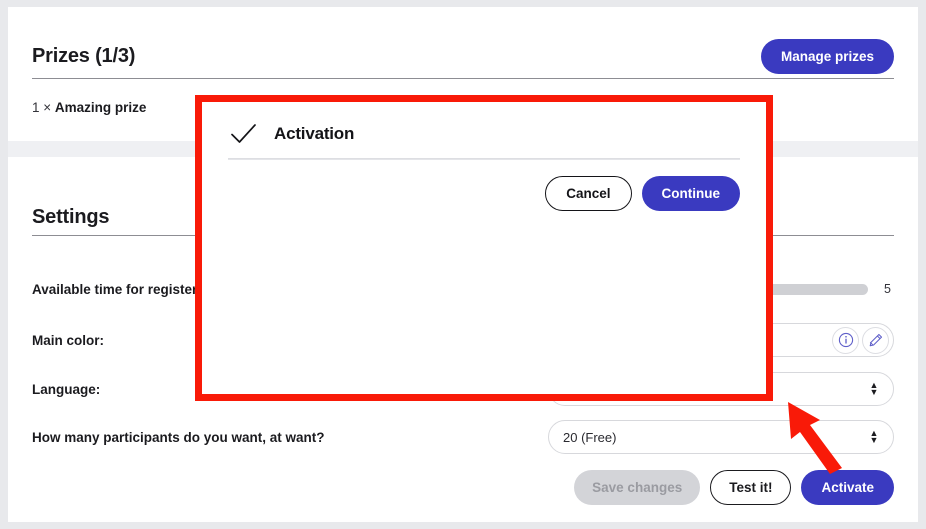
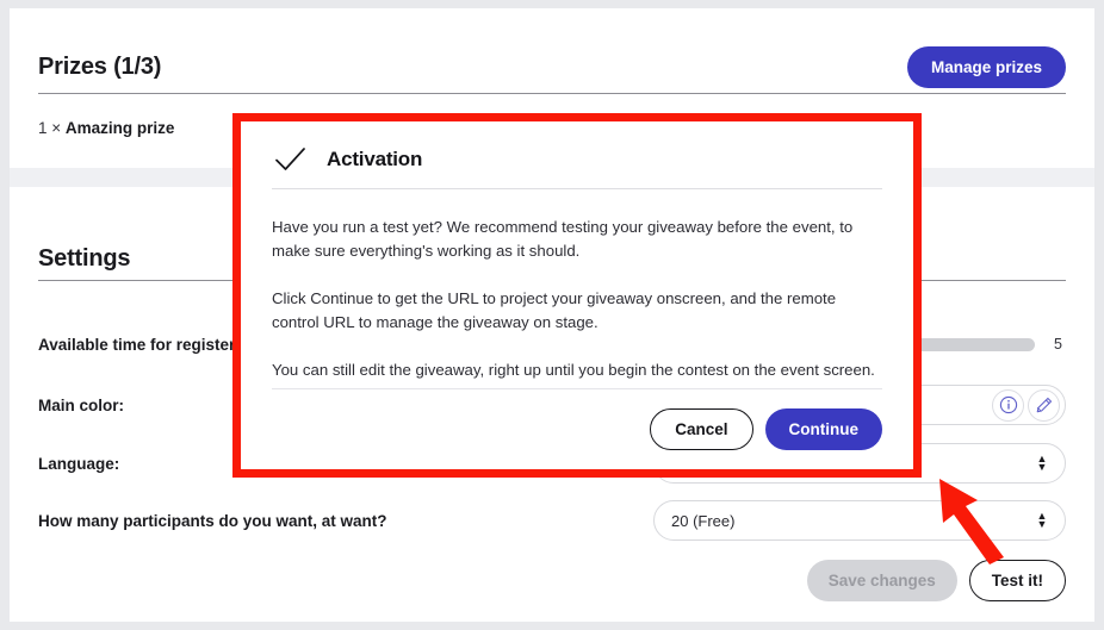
  Prizes (1/3)
  Manage prizes
  1 × Amazing prize
  Settings
  Available time for registe
  5
  Main color:
  Language:
  ▲
  ▼
  How many participants do you want, at want?
  20 (Free)
  ▲
  ▼
  Save changes
  Test it!
- Activate
  Activation
+ Have you run a test yet? We recommend testing your giveaway before the event, to make sure everything's working as it should.
+ Click Continue to get the URL to project your giveaway onscreen, and the remote control URL to manage the giveaway on stage.
+ You can still edit the giveaway, right up until you begin the contest on the event screen.
  Cancel
  Continue
